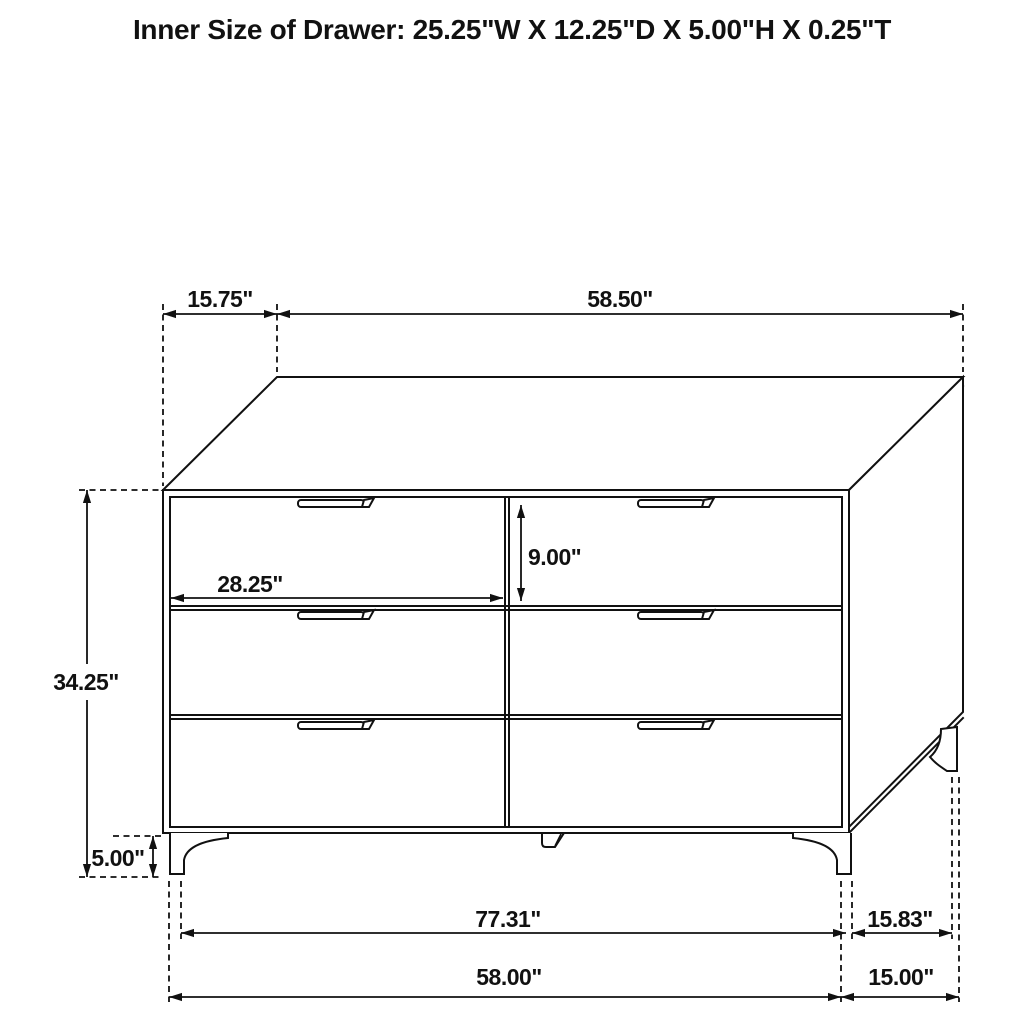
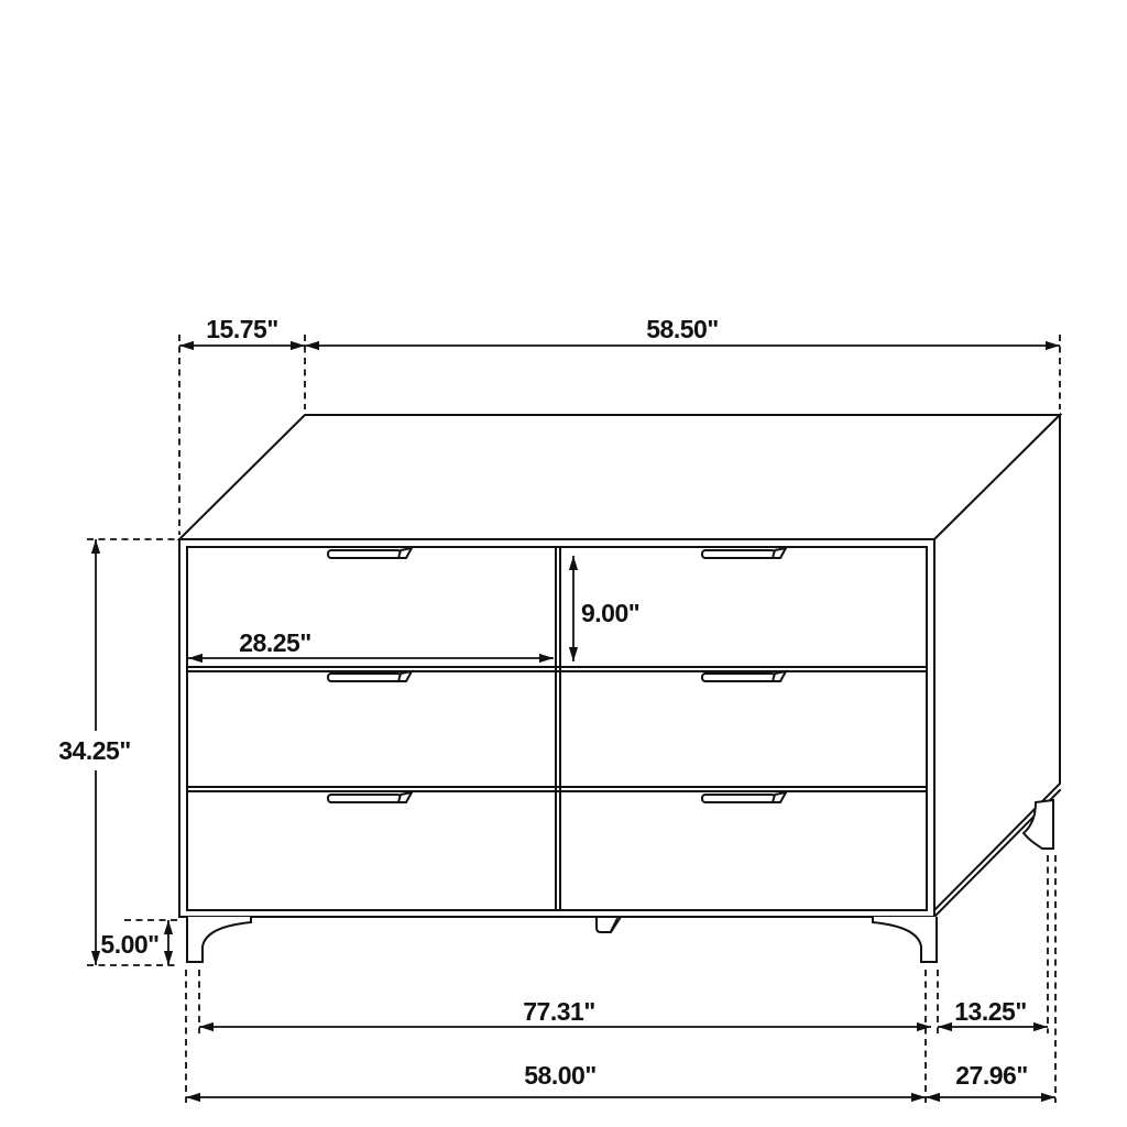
- Inner Size of Drawer: 25.25"W X 12.25"D X 5.00"H X 0.25"T
  15.75"
  58.50"
  34.25"
  5.00"
  28.25"
  9.00"
  77.31"
- 15.83"
+ 13.25"
  58.00"
- 15.00"
+ 27.96"
